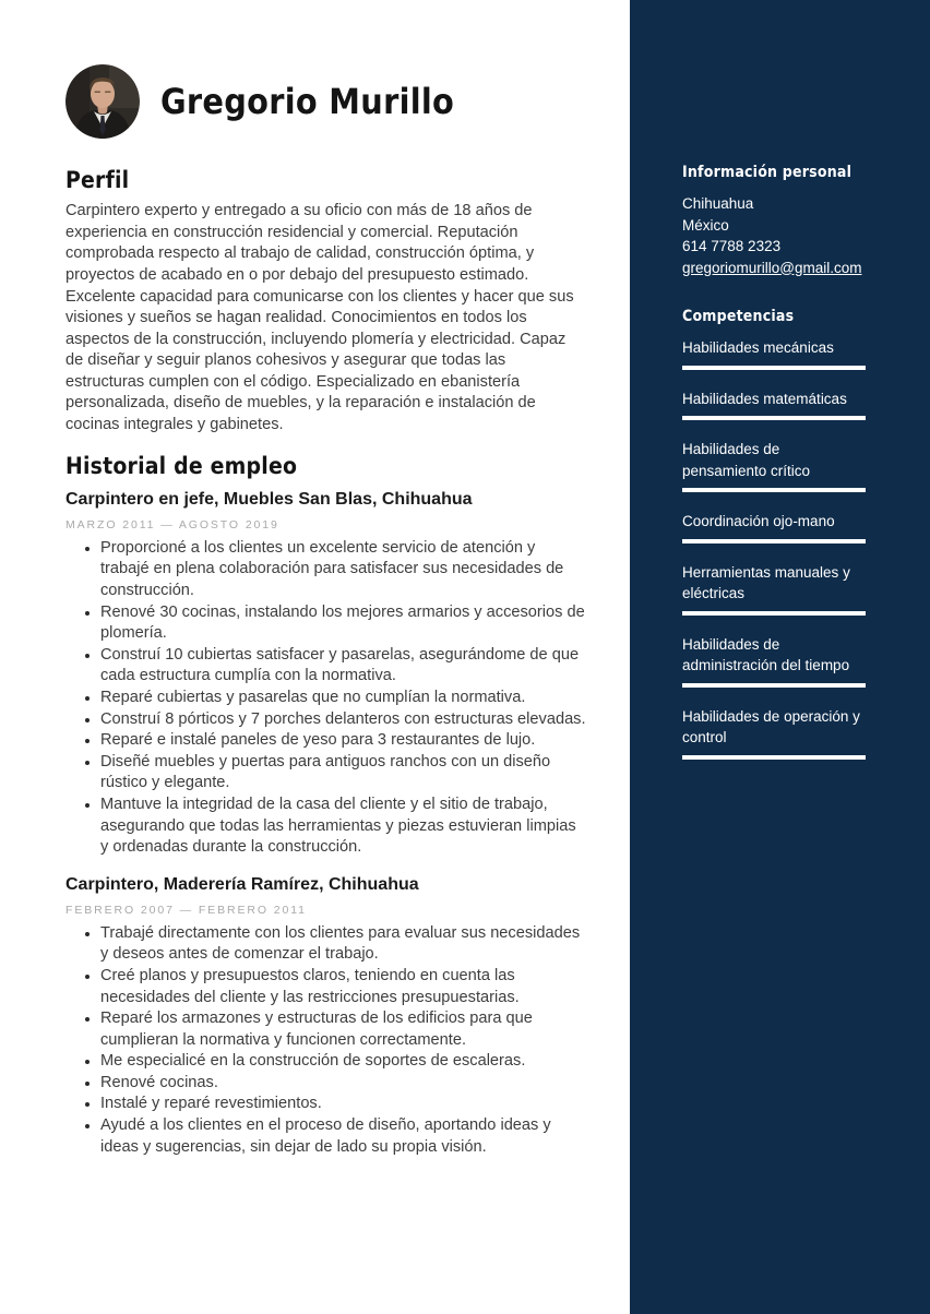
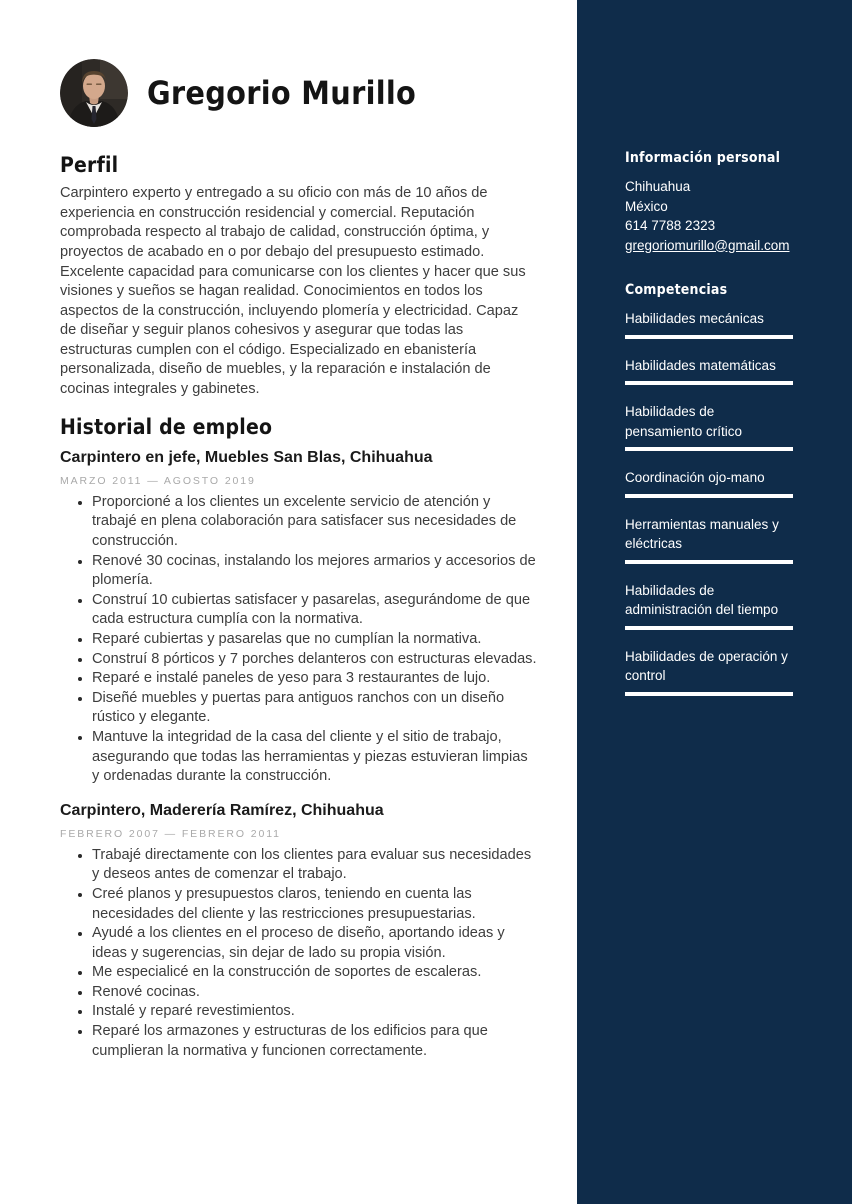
  Gregorio Murillo
  Perfil
- Carpintero experto y entregado a su oficio con más de 18 años de experiencia en construcción residencial y comercial. Reputación comprobada respecto al trabajo de calidad, construcción óptima, y proyectos de acabado en o por debajo del presupuesto estimado. Excelente capacidad para comunicarse con los clientes y hacer que sus visiones y sueños se hagan realidad. Conocimientos en todos los aspectos de la construcción, incluyendo plomería y electricidad. Capaz de diseñar y seguir planos cohesivos y asegurar que todas las estructuras cumplen con el código. Especializado en ebanistería personalizada, diseño de muebles, y la reparación e instalación de cocinas integrales y gabinetes.
+ Carpintero experto y entregado a su oficio con más de 10 años de experiencia en construcción residencial y comercial. Reputación comprobada respecto al trabajo de calidad, construcción óptima, y proyectos de acabado en o por debajo del presupuesto estimado. Excelente capacidad para comunicarse con los clientes y hacer que sus visiones y sueños se hagan realidad. Conocimientos en todos los aspectos de la construcción, incluyendo plomería y electricidad. Capaz de diseñar y seguir planos cohesivos y asegurar que todas las estructuras cumplen con el código. Especializado en ebanistería personalizada, diseño de muebles, y la reparación e instalación de cocinas integrales y gabinetes.
  Historial de empleo
  Carpintero en jefe, Muebles San Blas, Chihuahua
  MARZO 2011 — AGOSTO 2019
  Proporcioné a los clientes un excelente servicio de atención y trabajé en plena colaboración para satisfacer sus necesidades de construcción.
  Renové 30 cocinas, instalando los mejores armarios y accesorios de plomería.
  Construí 10 cubiertas satisfacer y pasarelas, asegurándome de que cada estructura cumplía con la normativa.
  Reparé cubiertas y pasarelas que no cumplían la normativa.
  Construí 8 pórticos y 7 porches delanteros con estructuras elevadas.
  Reparé e instalé paneles de yeso para 3 restaurantes de lujo.
  Diseñé muebles y puertas para antiguos ranchos con un diseño rústico y elegante.
  Mantuve la integridad de la casa del cliente y el sitio de trabajo, asegurando que todas las herramientas y piezas estuvieran limpias y ordenadas durante la construcción.
  Carpintero, Maderería Ramírez, Chihuahua
  FEBRERO 2007 — FEBRERO 2011
  Trabajé directamente con los clientes para evaluar sus necesidades y deseos antes de comenzar el trabajo.
  Creé planos y presupuestos claros, teniendo en cuenta las necesidades del cliente y las restricciones presupuestarias.
- Reparé los armazones y estructuras de los edificios para que cumplieran la normativa y funcionen correctamente.
+ Ayudé a los clientes en el proceso de diseño, aportando ideas y ideas y sugerencias, sin dejar de lado su propia visión.
  Me especialicé en la construcción de soportes de escaleras.
  Renové cocinas.
  Instalé y reparé revestimientos.
- Ayudé a los clientes en el proceso de diseño, aportando ideas y ideas y sugerencias, sin dejar de lado su propia visión.
+ Reparé los armazones y estructuras de los edificios para que cumplieran la normativa y funcionen correctamente.
  Información personal
  Chihuahua
  México
  614 7788 2323
  gregoriomurillo@gmail.com
  Competencias
  Habilidades mecánicas
  Habilidades matemáticas
  Habilidades de pensamiento crítico
  Coordinación ojo-mano
  Herramientas manuales y eléctricas
  Habilidades de administración del tiempo
  Habilidades de operación y control
